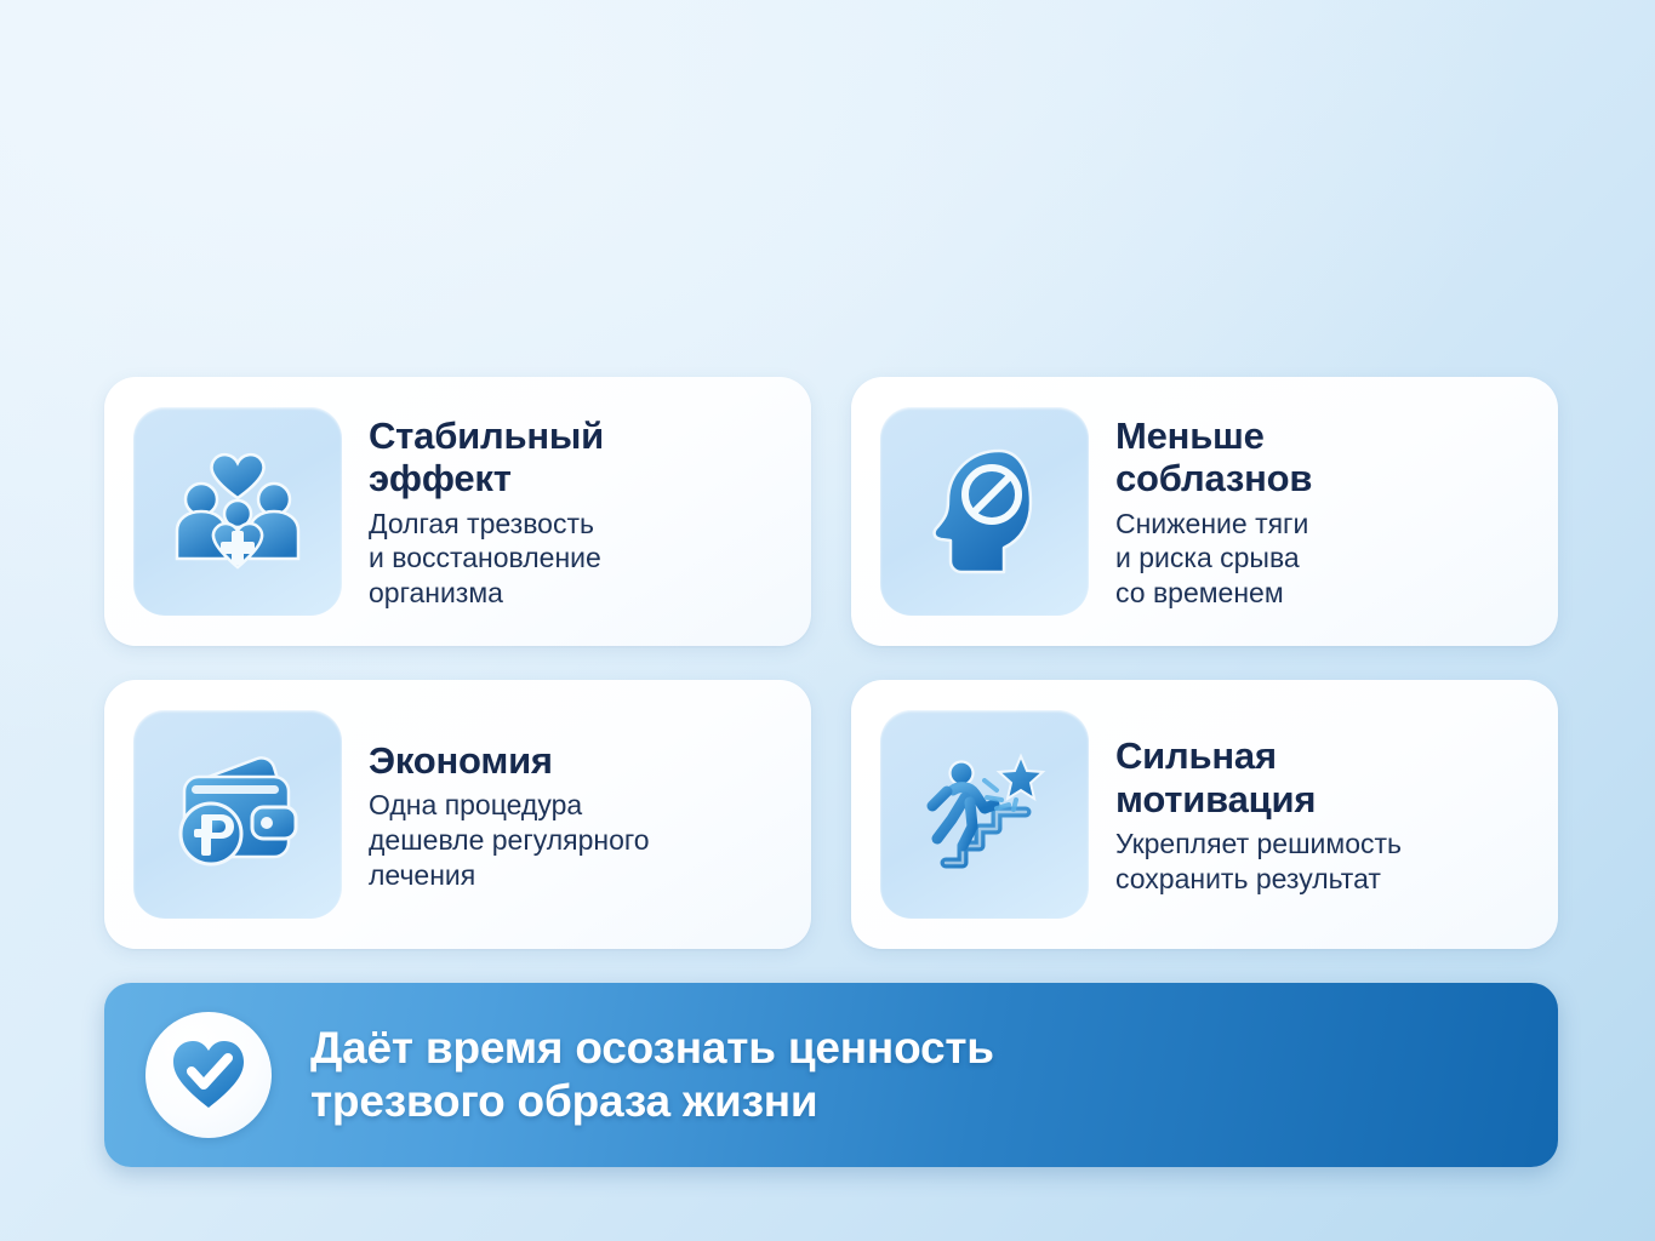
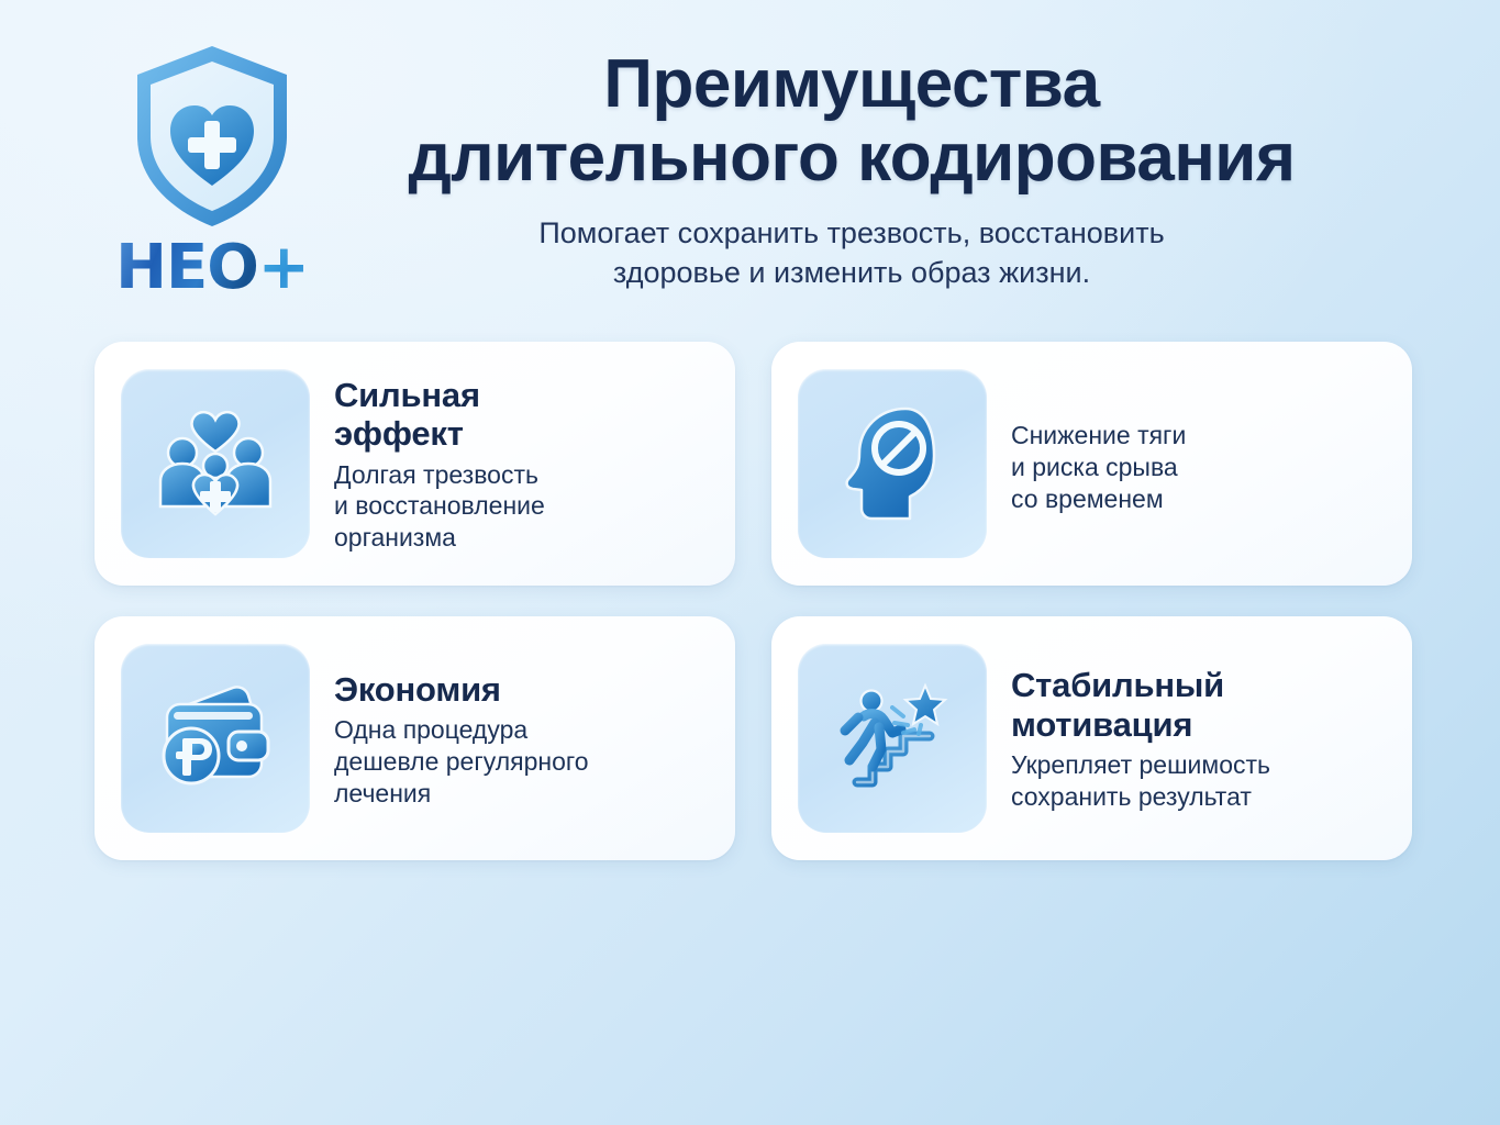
+ НЕО+
+ Преимущества
+ длительного кодирования
+ Помогает сохранить трезвость, восстановить
+ здоровье и изменить образ жизни.
- Стабильный
+ Сильная
  эффект
  Долгая трезвость
  и восстановление
  организма
- Меньше
- соблазнов
  Снижение тяги
  и риска срыва
  со временем
  Экономия
  Одна процедура
  дешевле регулярного
  лечения
- Сильная
+ Стабильный
  мотивация
  Укрепляет решимость
  сохранить результат
- Даёт время осознать ценность
- трезвого образа жизни
